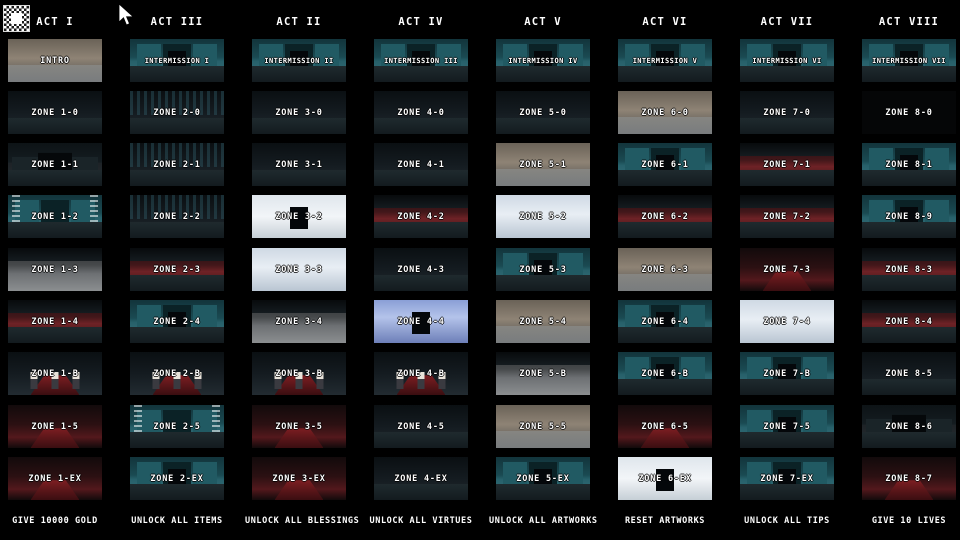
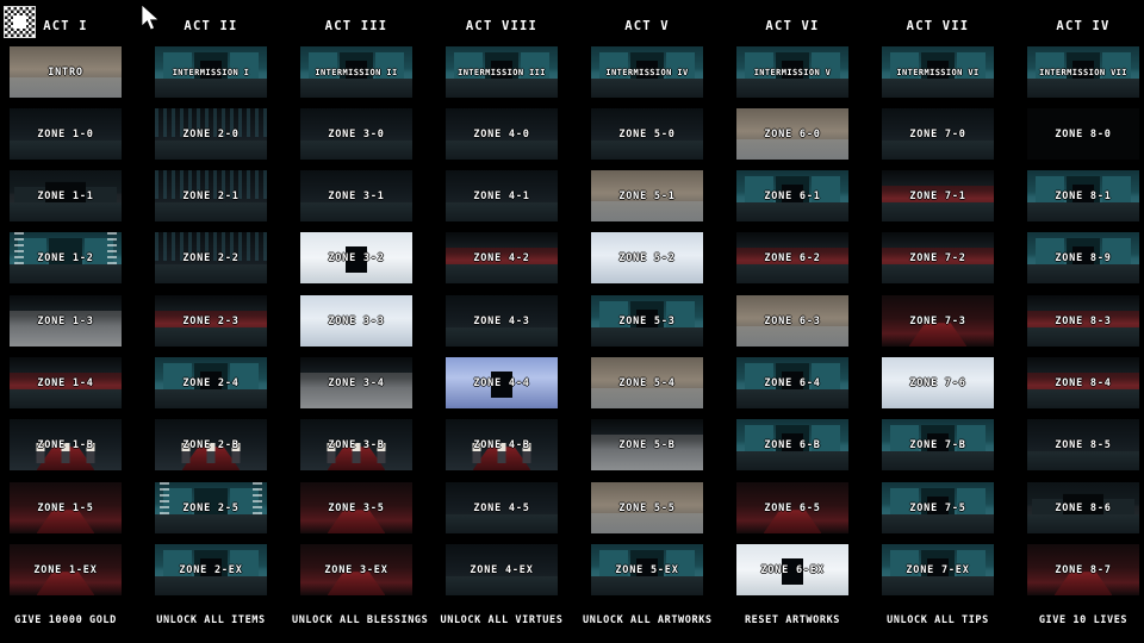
  ACT I
  INTRO
  ZONE 1-0
  ZONE 1-1
  ZONE 1-2
  ZONE 1-3
  ZONE 1-4
  ZONE 1-B
  ZONE 1-5
  ZONE 1-EX
  GIVE 10000 GOLD
- ACT III
+ ACT II
  INTERMISSION I
  ZONE 2-0
  ZONE 2-1
  ZONE 2-2
  ZONE 2-3
  ZONE 2-4
  ZONE 2-B
  ZONE 2-5
  ZONE 2-EX
  UNLOCK ALL ITEMS
- ACT II
+ ACT III
  INTERMISSION II
  ZONE 3-0
  ZONE 3-1
  ZONE 3-2
  ZONE 3-3
  ZONE 3-4
  ZONE 3-B
  ZONE 3-5
  ZONE 3-EX
  UNLOCK ALL BLESSINGS
- ACT IV
+ ACT VIII
  INTERMISSION III
  ZONE 4-0
  ZONE 4-1
  ZONE 4-2
  ZONE 4-3
  ZONE 4-4
  ZONE 4-B
  ZONE 4-5
  ZONE 4-EX
  UNLOCK ALL VIRTUES
  ACT V
  INTERMISSION IV
  ZONE 5-0
  ZONE 5-1
  ZONE 5-2
  ZONE 5-3
  ZONE 5-4
  ZONE 5-B
  ZONE 5-5
  ZONE 5-EX
  UNLOCK ALL ARTWORKS
  ACT VI
  INTERMISSION V
  ZONE 6-0
  ZONE 6-1
  ZONE 6-2
  ZONE 6-3
  ZONE 6-4
  ZONE 6-B
  ZONE 6-5
  ZONE 6-EX
  RESET ARTWORKS
  ACT VII
  INTERMISSION VI
  ZONE 7-0
  ZONE 7-1
  ZONE 7-2
  ZONE 7-3
- ZONE 7-4
+ ZONE 7-6
  ZONE 7-B
  ZONE 7-5
  ZONE 7-EX
  UNLOCK ALL TIPS
- ACT VIII
+ ACT IV
  INTERMISSION VII
  ZONE 8-0
  ZONE 8-1
  ZONE 8-9
  ZONE 8-3
  ZONE 8-4
  ZONE 8-5
  ZONE 8-6
  ZONE 8-7
  GIVE 10 LIVES
